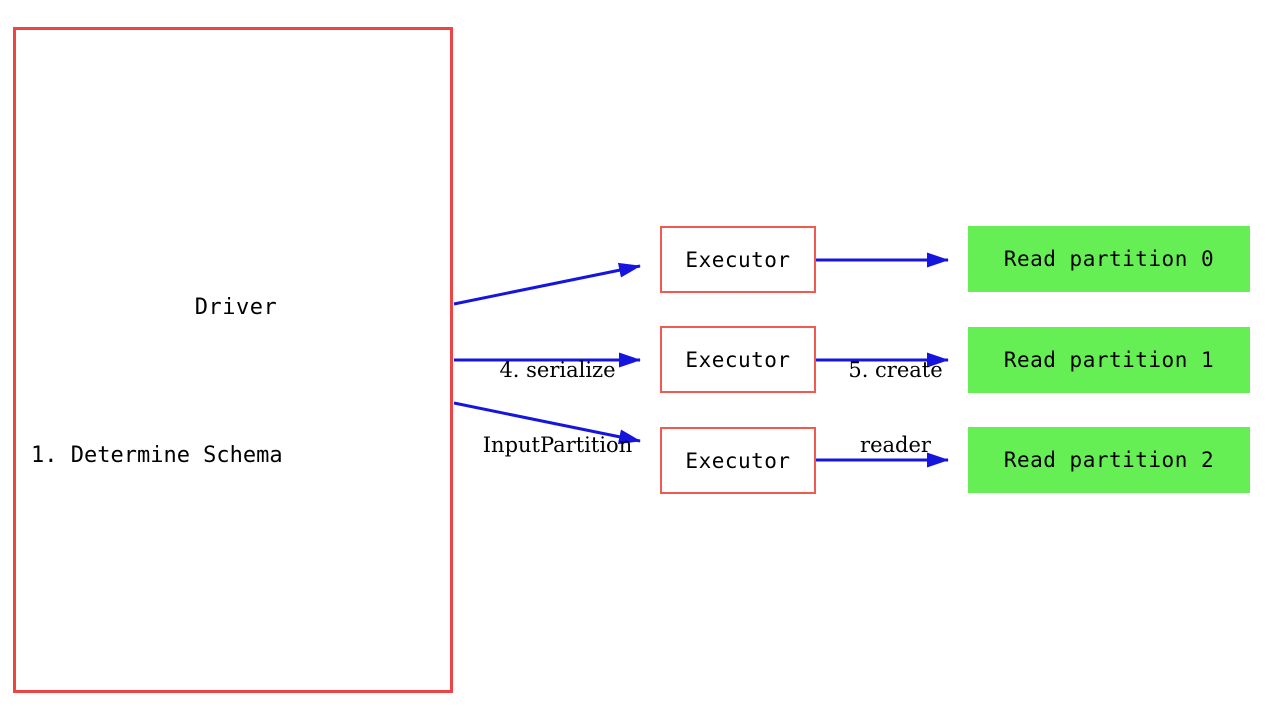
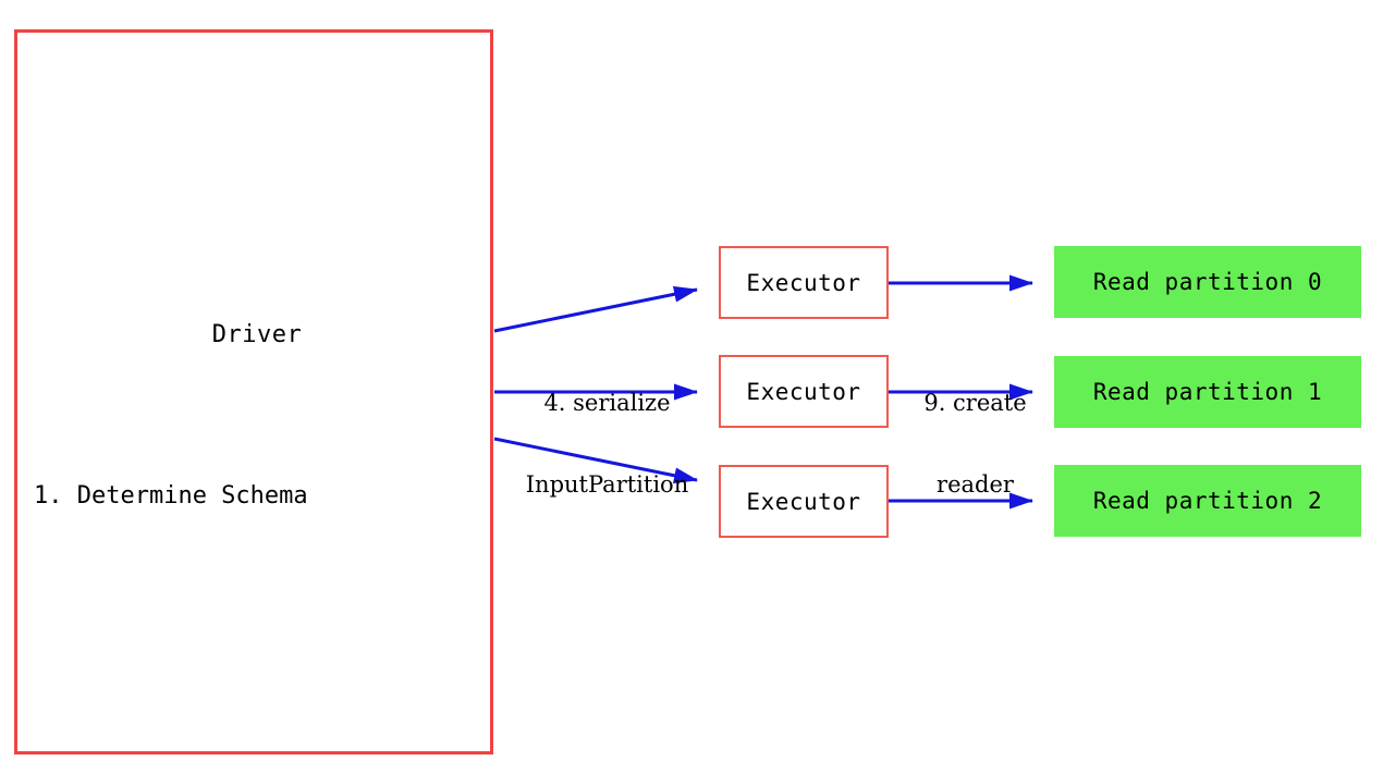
  Driver
  1. Determine Schema
  Executor
  Executor
  Executor
  Read partition 0
  Read partition 1
  Read partition 2
  4. serialize
  InputPartition
- 5. create
+ 9. create
  reader
